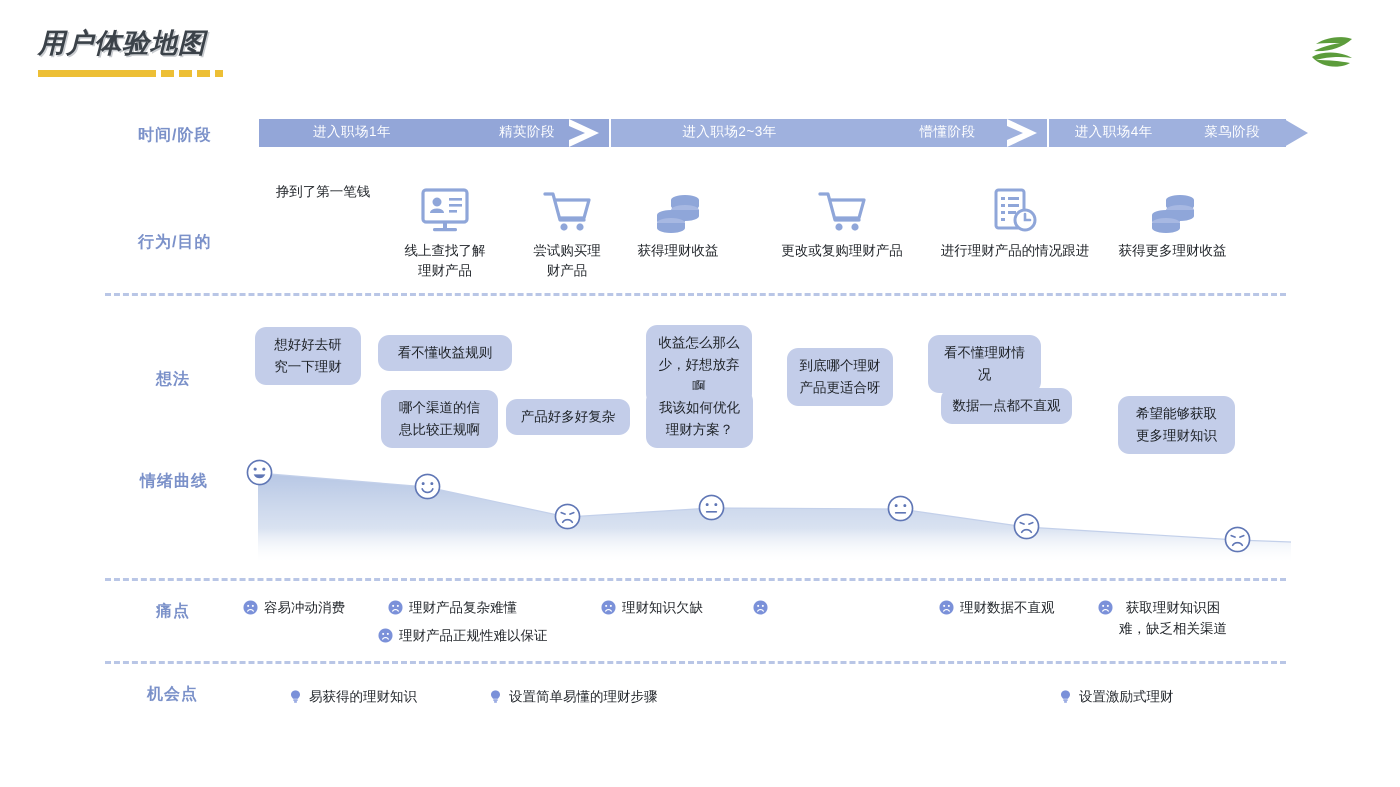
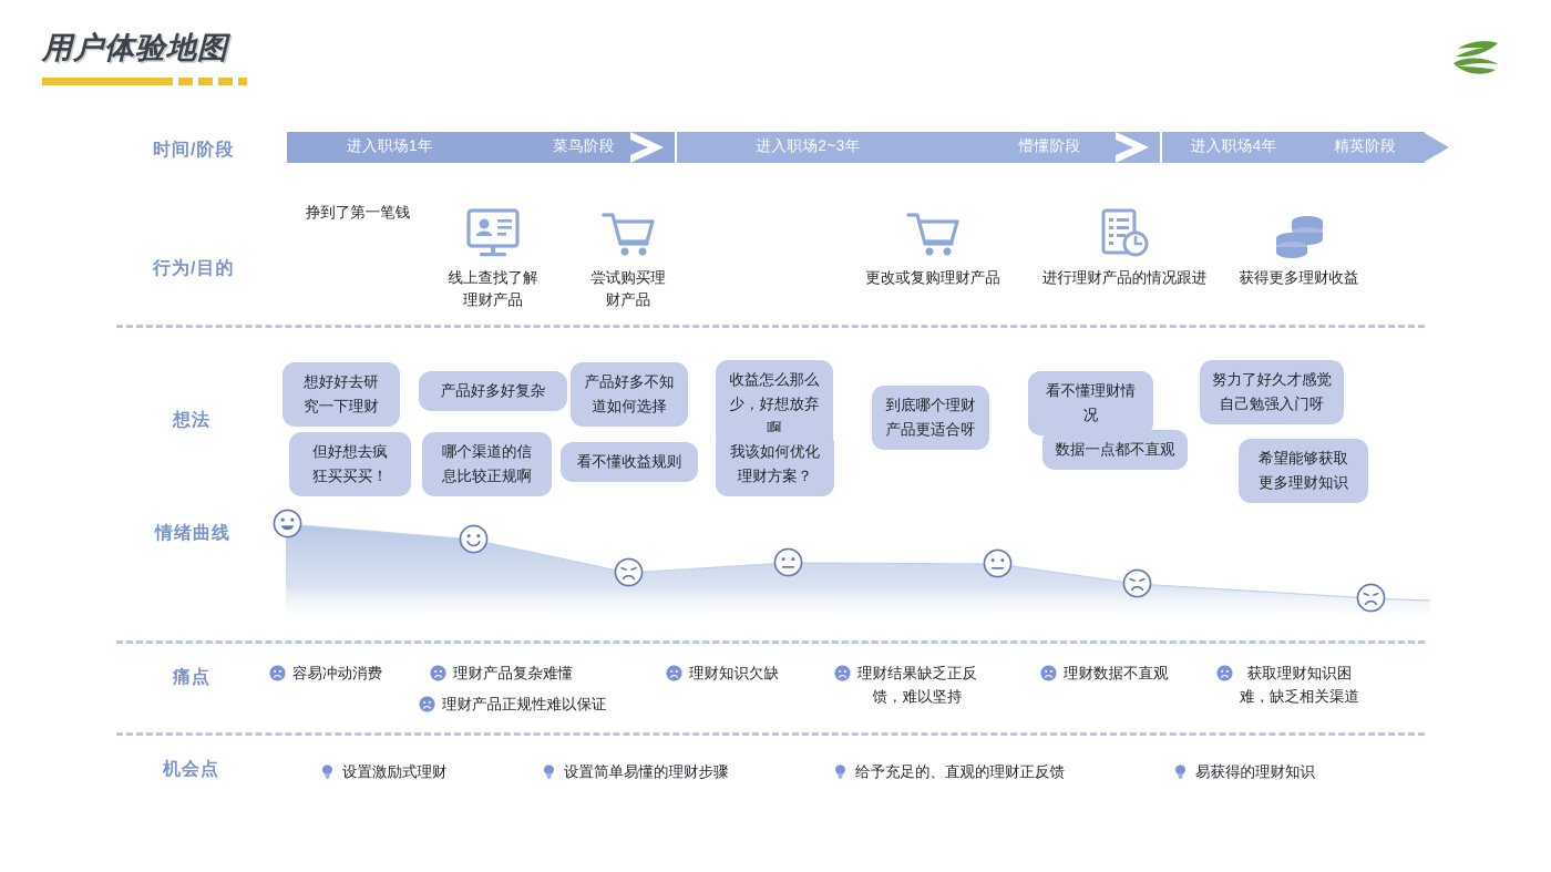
  用户体验地图
  时间/阶段
  行为/目的
  想法
  情绪曲线
  痛点
  机会点
  进入职场1年
- 精英阶段
+ 菜鸟阶段
  进入职场2~3年
  懵懂阶段
  进入职场4年
- 菜鸟阶段
+ 精英阶段
  挣到了第一笔钱
  线上查找了解
  理财产品
  尝试购买理
  财产品
- 获得理财收益
  更改或复购理财产品
  进行理财产品的情况跟进
  获得更多理财收益
  想好好去研
  究一下理财
+ 但好想去疯
+ 狂买买买！
- 看不懂收益规则
+ 产品好多好复杂
  哪个渠道的信
  息比较正规啊
+ 产品好多不知
+ 道如何选择
- 产品好多好复杂
+ 看不懂收益规则
  收益怎么那么
  少，好想放弃啊
  我该如何优化
  理财方案？
  到底哪个理财
  产品更适合呀
  看不懂理财情况
  数据一点都不直观
+ 努力了好久才感觉
+ 自己勉强入门呀
  希望能够获取
  更多理财知识
  容易冲动消费
  理财产品复杂难懂
  理财产品正规性难以保证
  理财知识欠缺
+ 理财结果缺乏正反
+ 馈，难以坚持
  理财数据不直观
  获取理财知识困
  难，缺乏相关渠道
- 易获得的理财知识
+ 设置激励式理财
  设置简单易懂的理财步骤
+ 给予充足的、直观的理财正反馈
- 设置激励式理财
+ 易获得的理财知识
